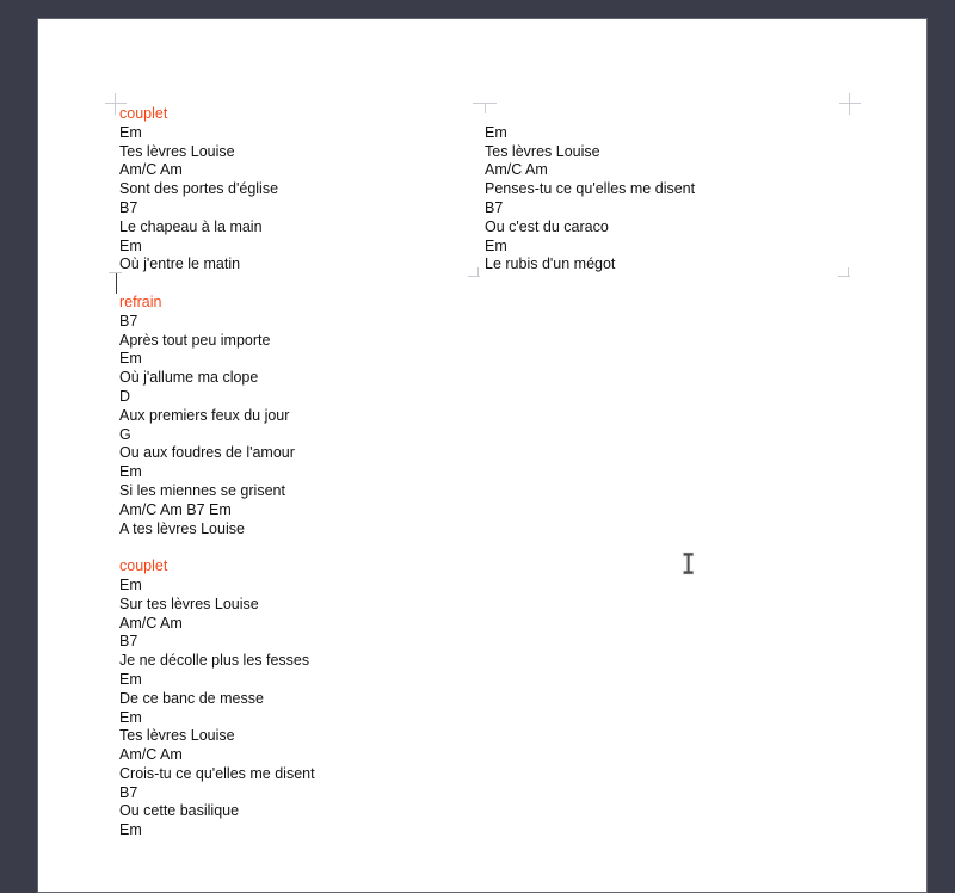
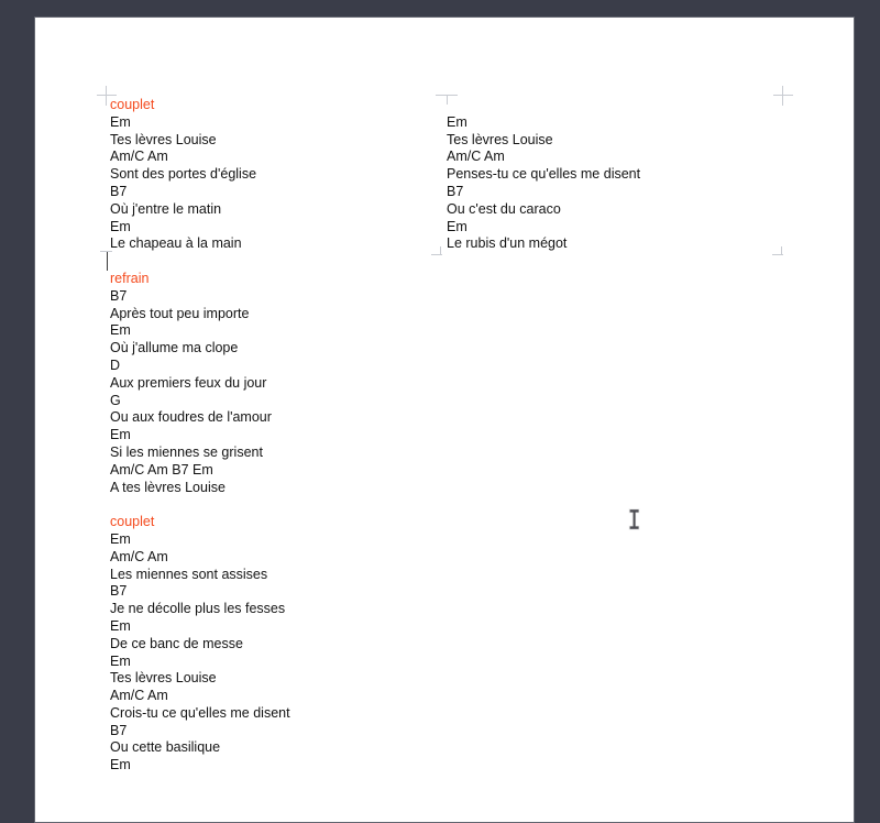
  couplet
  Em
  Tes lèvres Louise
  Am/C Am
  Sont des portes d'église
  B7
- Le chapeau à la main
+ Où j'entre le matin
  Em
- Où j'entre le matin
+ Le chapeau à la main
  refrain
  B7
  Après tout peu importe
  Em
  Où j'allume ma clope
  D
  Aux premiers feux du jour
  G
  Ou aux foudres de l'amour
  Em
  Si les miennes se grisent
  Am/C Am B7 Em
  A tes lèvres Louise
  couplet
  Em
- Sur tes lèvres Louise
  Am/C Am
+ Les miennes sont assises
  B7
  Je ne décolle plus les fesses
  Em
  De ce banc de messe
  Em
  Tes lèvres Louise
  Am/C Am
  Crois-tu ce qu'elles me disent
  B7
  Ou cette basilique
  Em
  Em
  Tes lèvres Louise
  Am/C Am
  Penses-tu ce qu'elles me disent
  B7
  Ou c'est du caraco
  Em
  Le rubis d'un mégot
